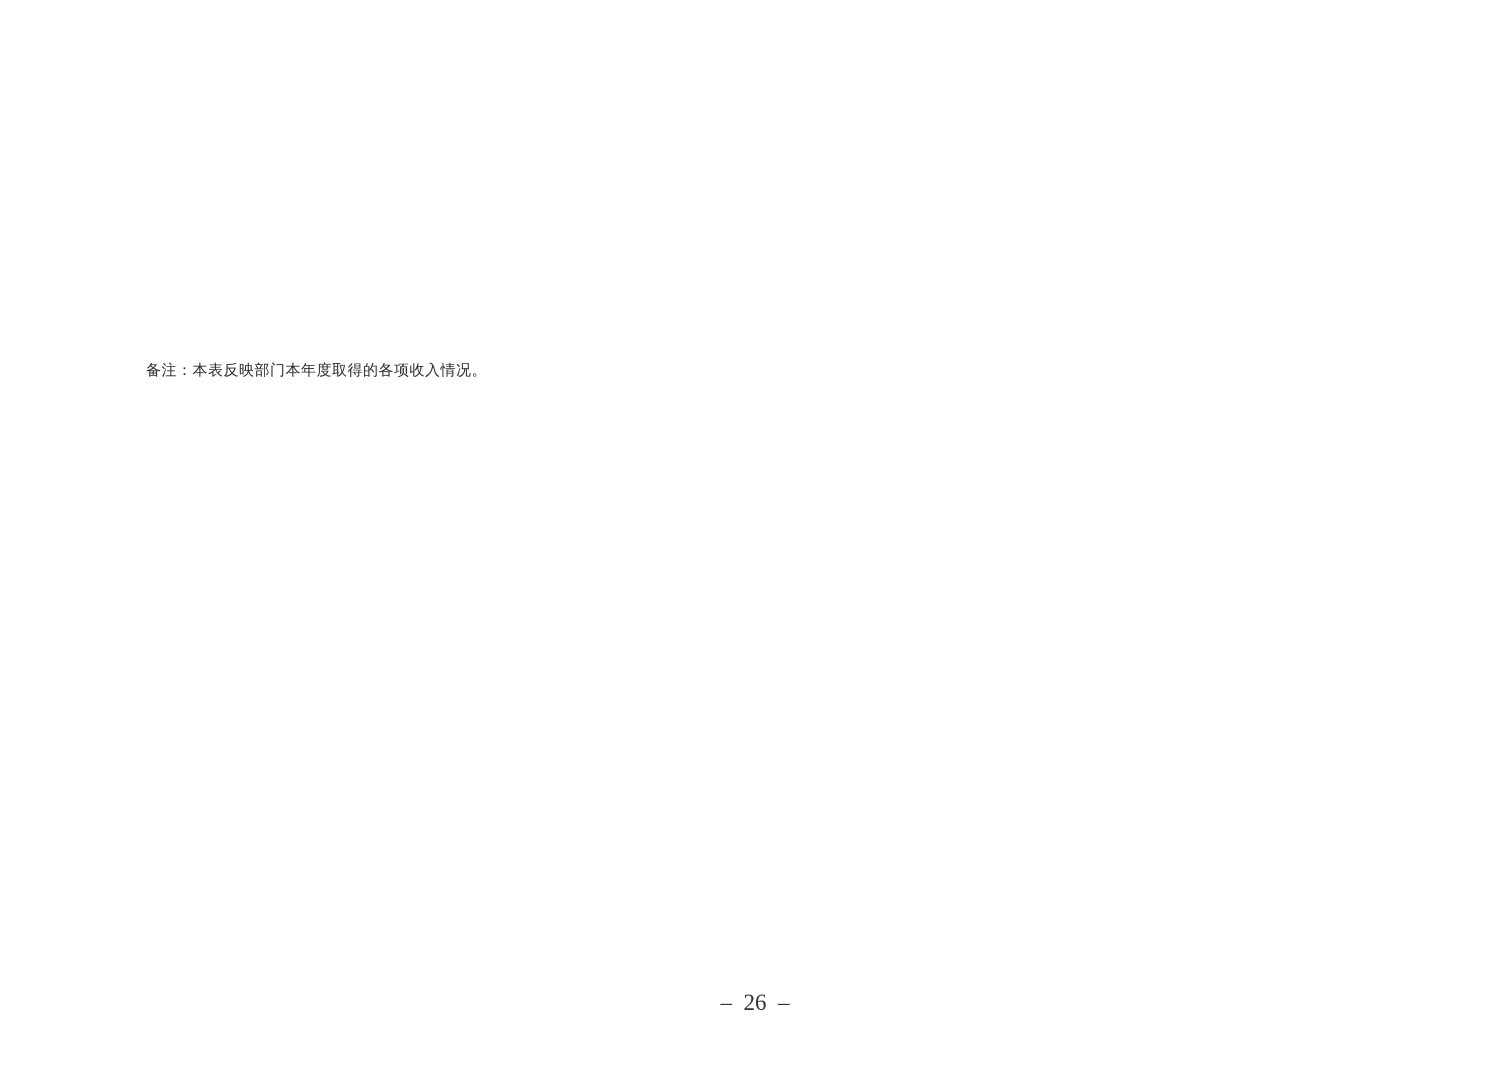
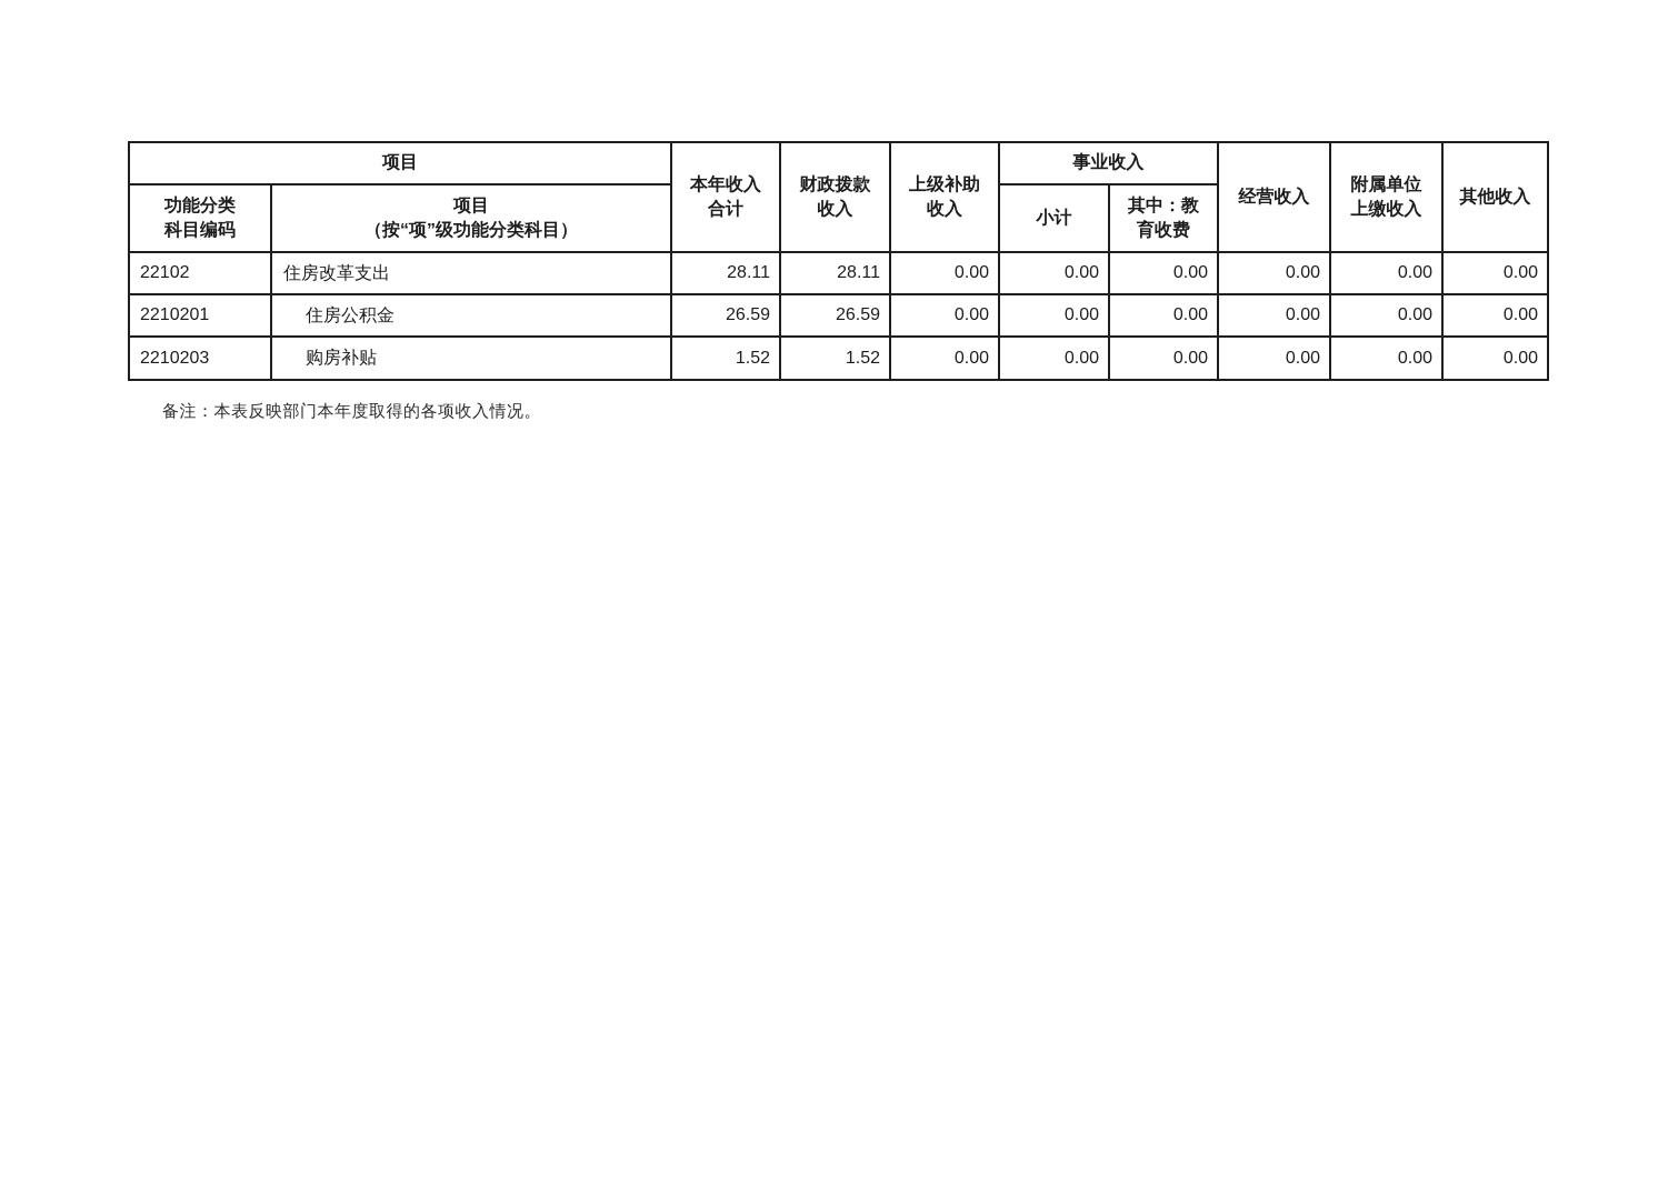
+ 项目	本年收入 合计	财政拨款 收入	上级补助 收入	事业收入	经营收入	附属单位 上缴收入	其他收入
+ 功能分类 科目编码	项目 （按“项”级功能分类科目）	小计	其中：教 育收费
+ 22102	住房改革支出	28.11	28.11	0.00	0.00	0.00	0.00	0.00	0.00
+ 2210201	住房公积金	26.59	26.59	0.00	0.00	0.00	0.00	0.00	0.00
+ 2210203	购房补贴	1.52	1.52	0.00	0.00	0.00	0.00	0.00	0.00
  备注：本表反映部门本年度取得的各项收入情况。
- – 26 –
